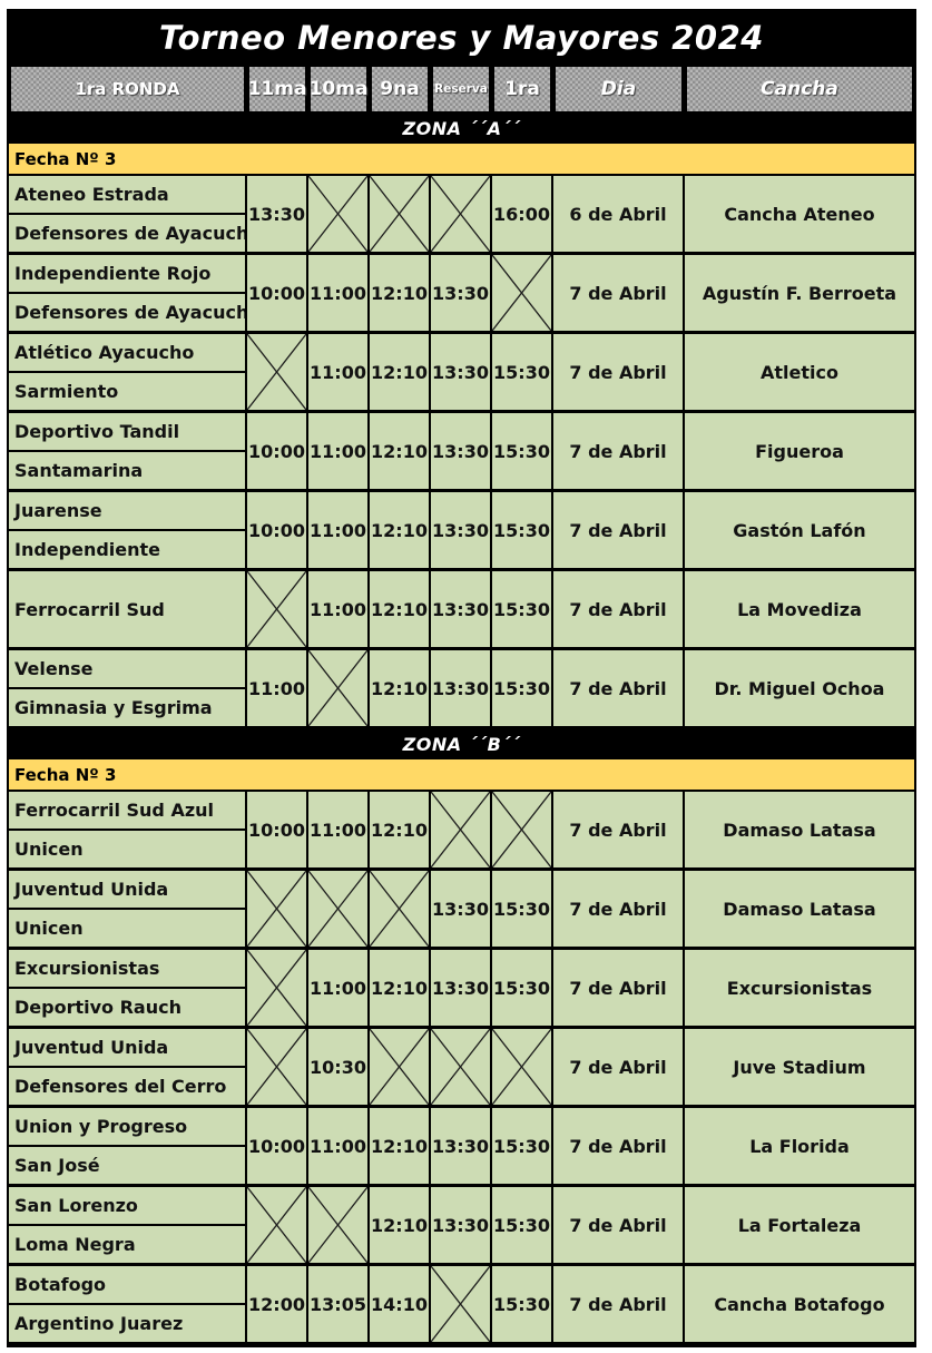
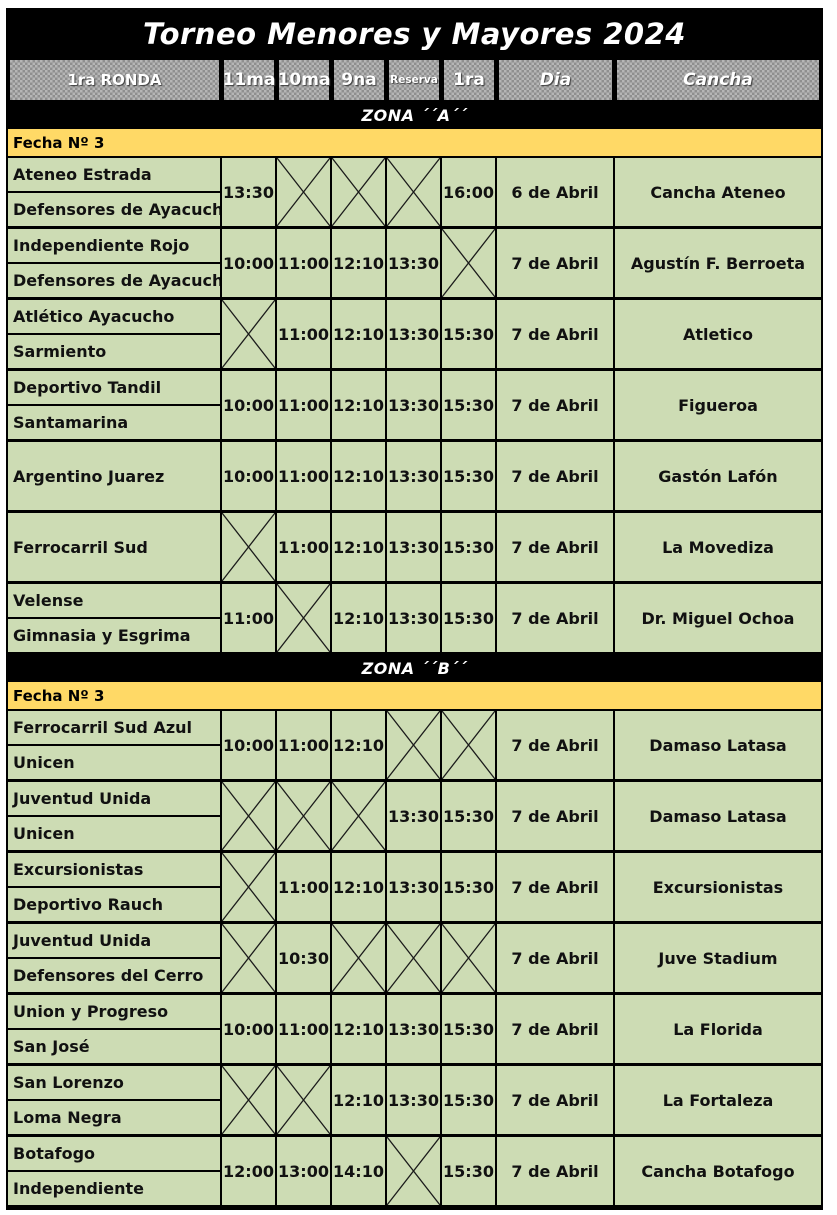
  Torneo Menores y Mayores 2024
  1ra RONDA
  11ma
  10ma
  9na
  Reserva
  1ra
  Dia
  Cancha
  ZONA ´´A´´
  Fecha Nº 3
  Ateneo Estrada
  Defensores de Ayacuch
  13:30
  16:00
  6 de Abril
  Cancha Ateneo
  Independiente Rojo
  Defensores de Ayacuch
  10:00
  11:00
  12:10
  13:30
  7 de Abril
  Agustín F. Berroeta
  Atlético Ayacucho
  Sarmiento
  11:00
  12:10
  13:30
  15:30
  7 de Abril
  Atletico
  Deportivo Tandil
  Santamarina
  10:00
  11:00
  12:10
  13:30
  15:30
  7 de Abril
  Figueroa
- Juarense
- Independiente
+ Argentino Juarez
  10:00
  11:00
  12:10
  13:30
  15:30
  7 de Abril
  Gastón Lafón
  Ferrocarril Sud
  11:00
  12:10
  13:30
  15:30
  7 de Abril
  La Movediza
  Velense
  Gimnasia y Esgrima
  11:00
  12:10
  13:30
  15:30
  7 de Abril
  Dr. Miguel Ochoa
  ZONA ´´B´´
  Fecha Nº 3
  Ferrocarril Sud Azul
  Unicen
  10:00
  11:00
  12:10
  7 de Abril
  Damaso Latasa
  Juventud Unida
  Unicen
  13:30
  15:30
  7 de Abril
  Damaso Latasa
  Excursionistas
  Deportivo Rauch
  11:00
  12:10
  13:30
  15:30
  7 de Abril
  Excursionistas
  Juventud Unida
  Defensores del Cerro
  10:30
  7 de Abril
  Juve Stadium
  Union y Progreso
  San José
  10:00
  11:00
  12:10
  13:30
  15:30
  7 de Abril
  La Florida
  San Lorenzo
  Loma Negra
  12:10
  13:30
  15:30
  7 de Abril
  La Fortaleza
  Botafogo
- Argentino Juarez
+ Independiente
  12:00
- 13:05
+ 13:00
  14:10
  15:30
  7 de Abril
  Cancha Botafogo
